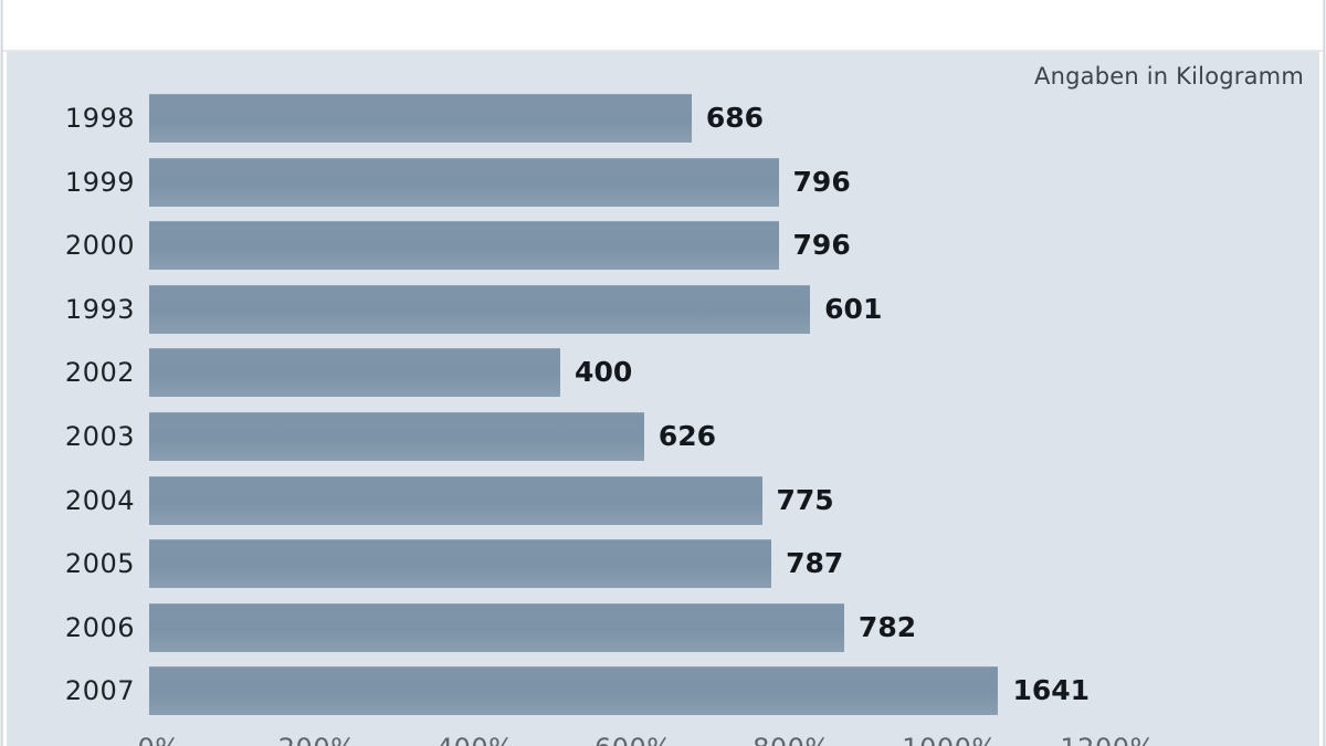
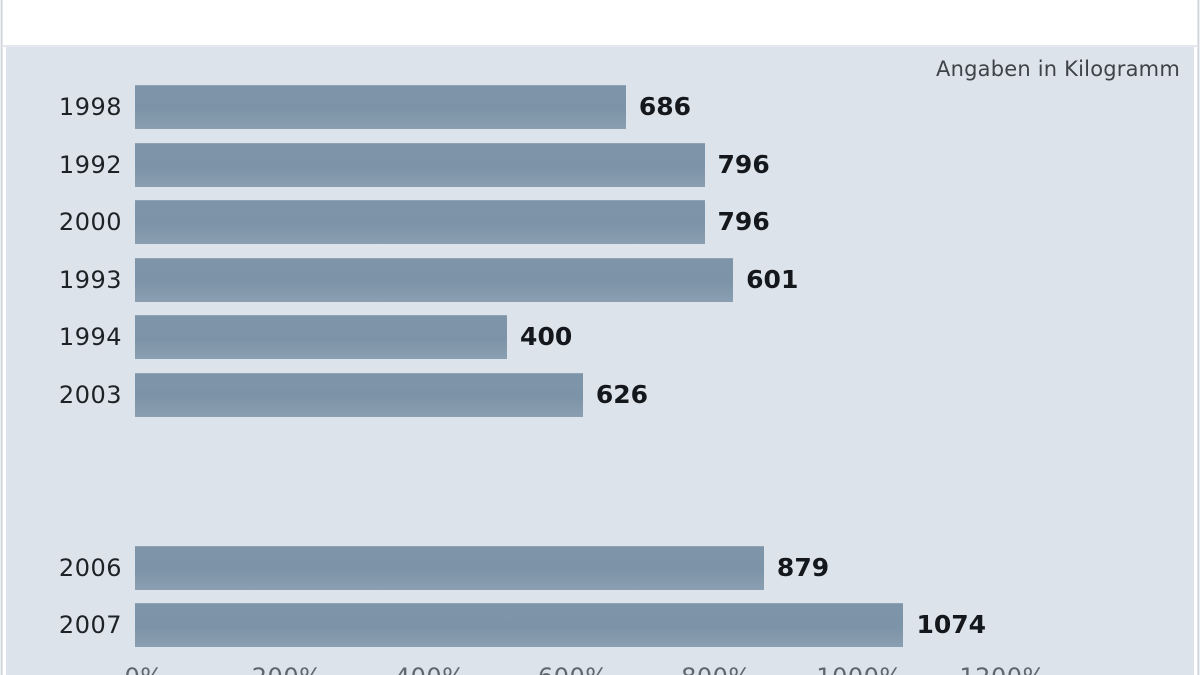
  Angaben in Kilogramm
  1998
  686
- 1999
+ 1992
  796
  2000
  796
  1993
  601
- 2002
+ 1994
  400
  2003
  626
- 2004
- 775
- 2005
- 787
  2006
- 782
+ 879
  2007
- 1641
+ 1074
